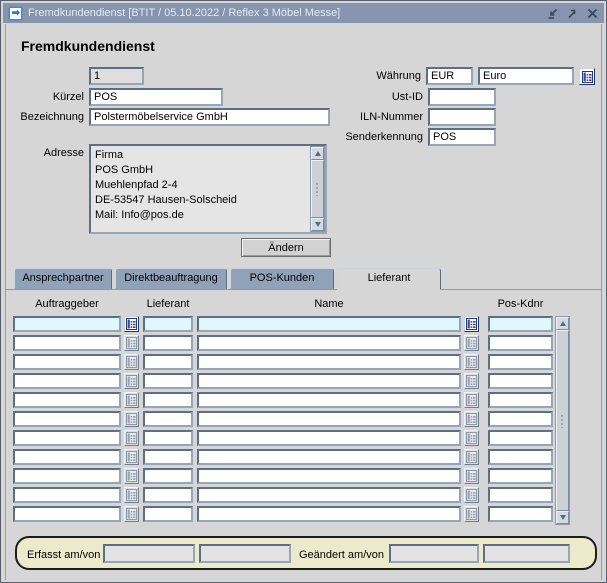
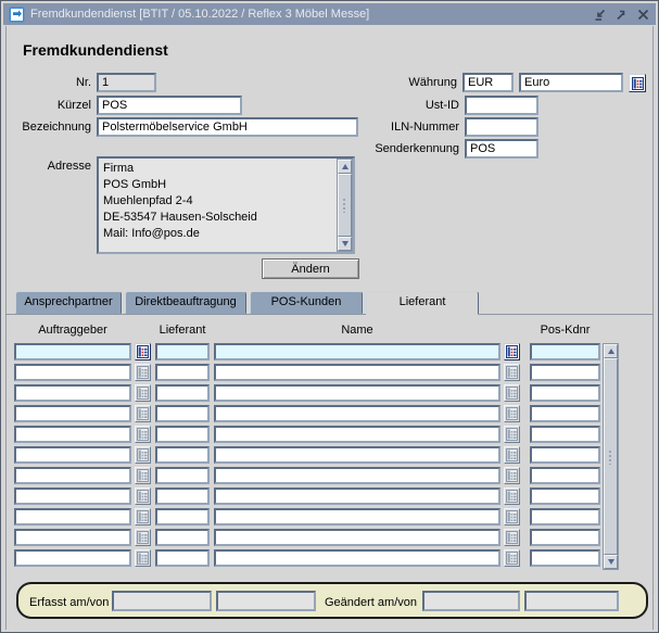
  Fremdkundendienst [BTIT / 05.10.2022 / Reflex 3 Möbel Messe]
  Fremdkundendienst
+ Nr.
  1
  Kürzel
  POS
  Bezeichnung
  Polstermöbelservice GmbH
  Adresse
  Firma
  POS GmbH
  Muehlenpfad 2-4
  DE-53547 Hausen-Solscheid
  Mail: Info@pos.de
  Ändern
  Währung
  EUR
  Euro
  Ust-ID
  ILN-Nummer
  Senderkennung
  POS
  Ansprechpartner
  Direktbeauftragung
  POS-Kunden
  Lieferant
  Auftraggeber
  Lieferant
  Name
  Pos-Kdnr
  Erfasst am/von
  Geändert am/von
